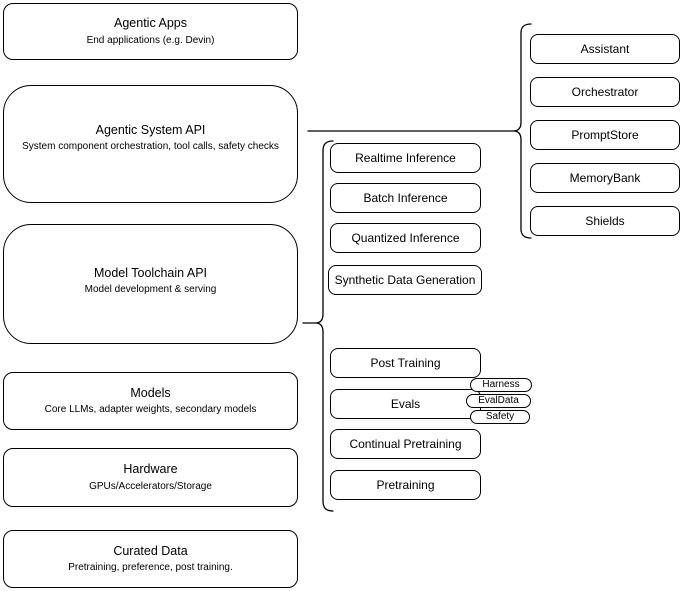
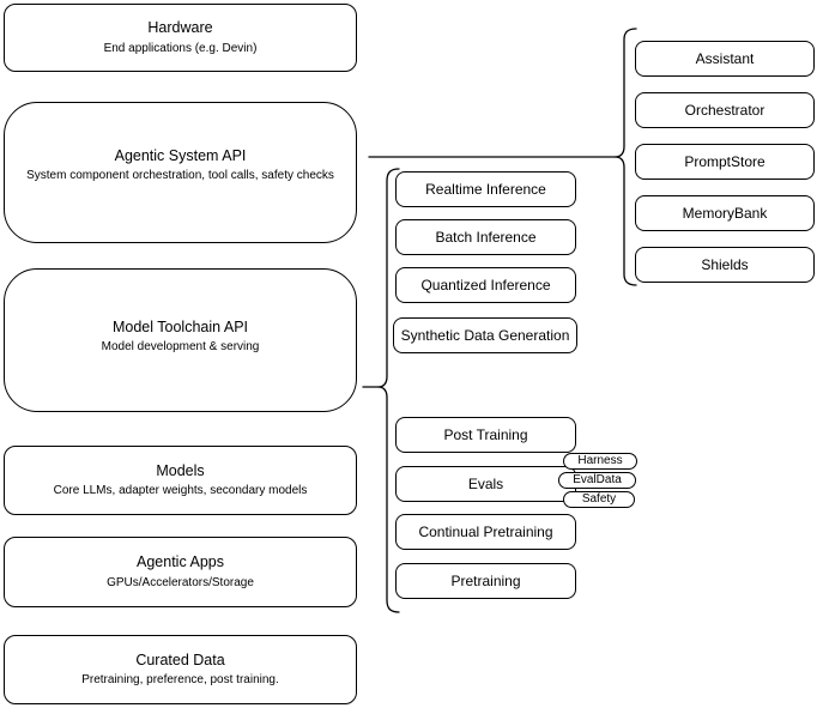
- Agentic Apps
+ Hardware
  End applications (e.g. Devin)
  Agentic System API
  System component orchestration, tool calls, safety checks
  Model Toolchain API
  Model development & serving
  Models
  Core LLMs, adapter weights, secondary models
- Hardware
+ Agentic Apps
  GPUs/Accelerators/Storage
  Curated Data
  Pretraining, preference, post training.
  Realtime Inference
  Batch Inference
  Quantized Inference
  Synthetic Data Generation
  Post Training
  Evals
  Continual Pretraining
  Pretraining
  Harness
  EvalData
  Safety
  Assistant
  Orchestrator
  PromptStore
  MemoryBank
  Shields
